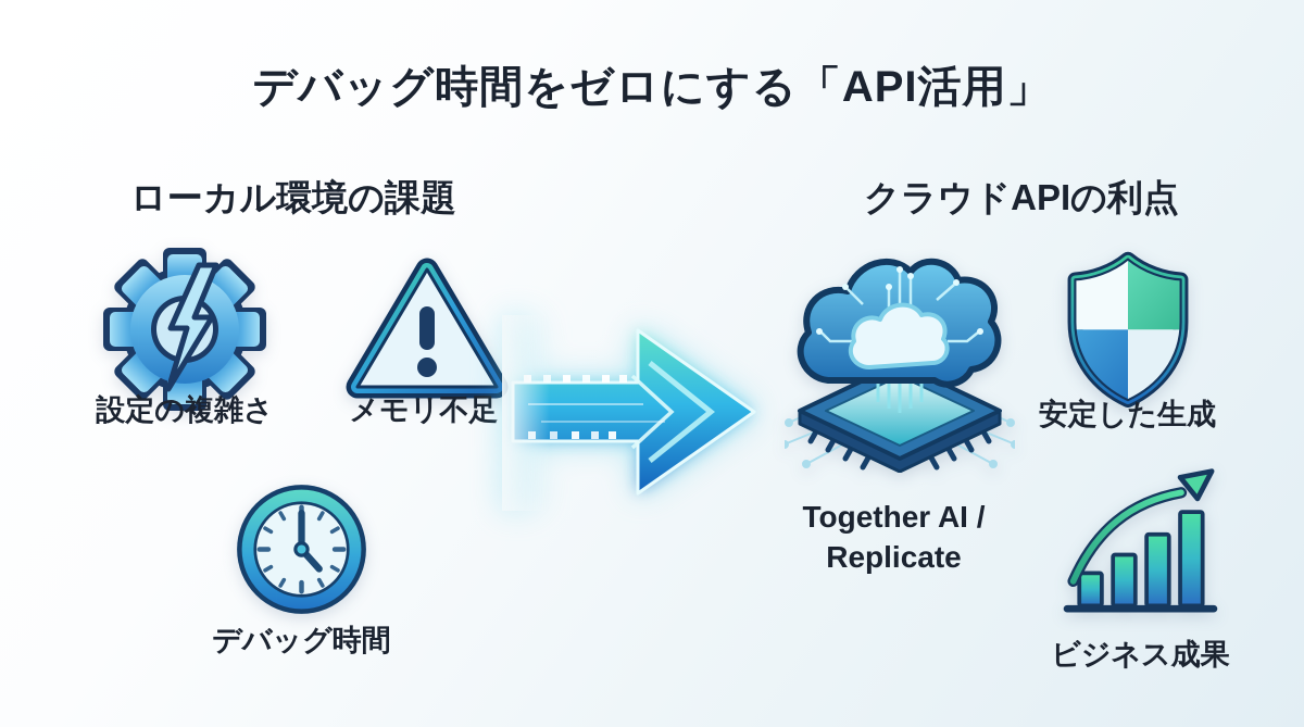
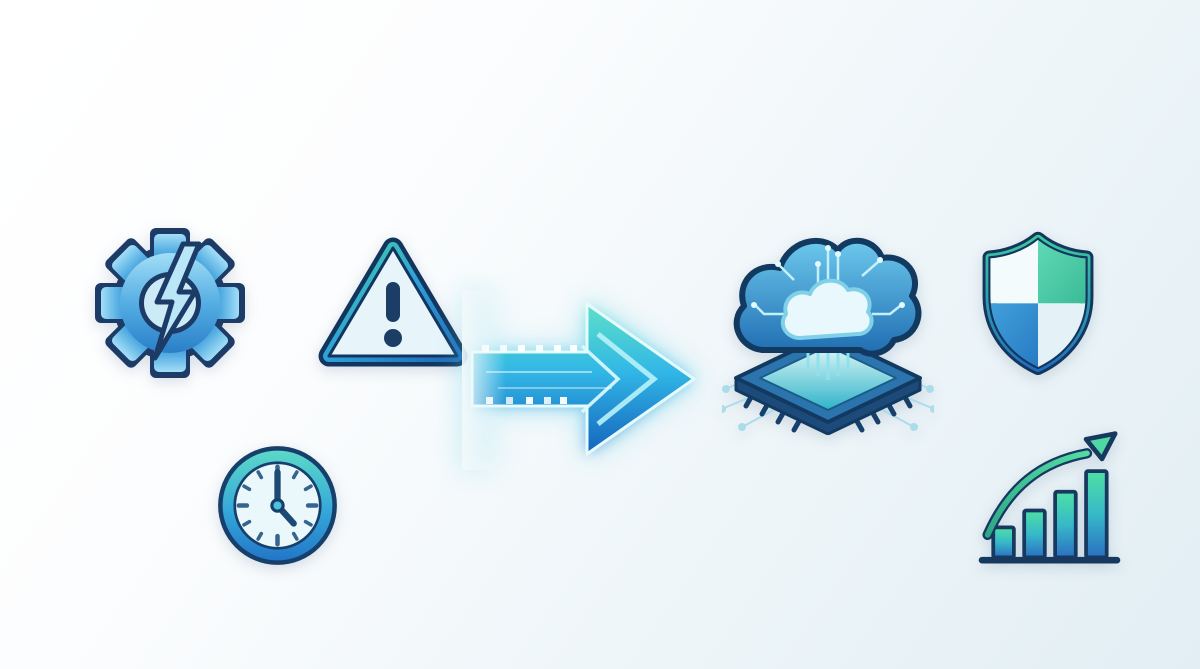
- デバッグ時間をゼロにする「API活用」
- ローカル環境の課題
- クラウドAPIの利点
- 設定の複雑さ
- メモリ不足
- デバッグ時間
- Together AI / Replicate
- 安定した生成
- ビジネス成果
